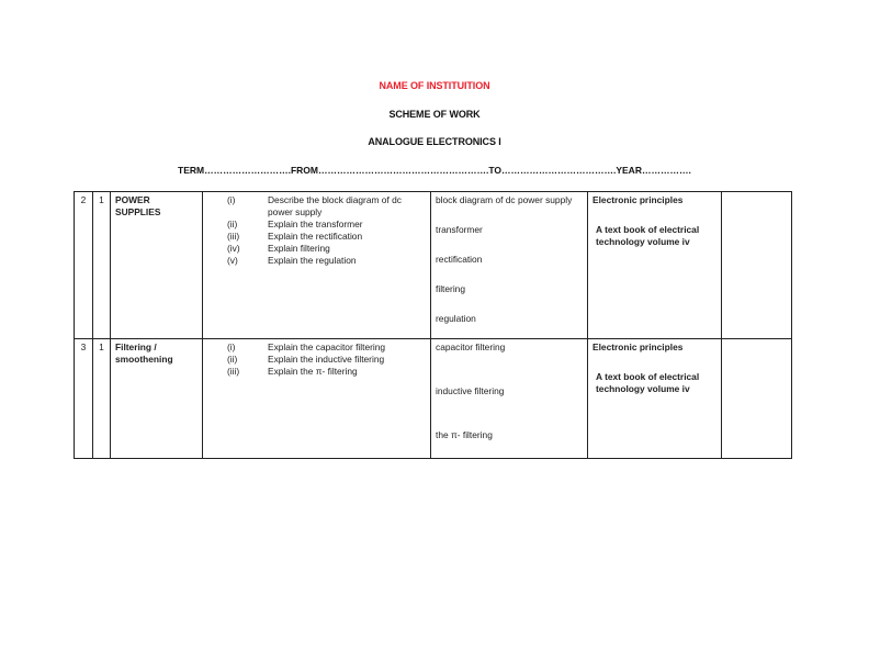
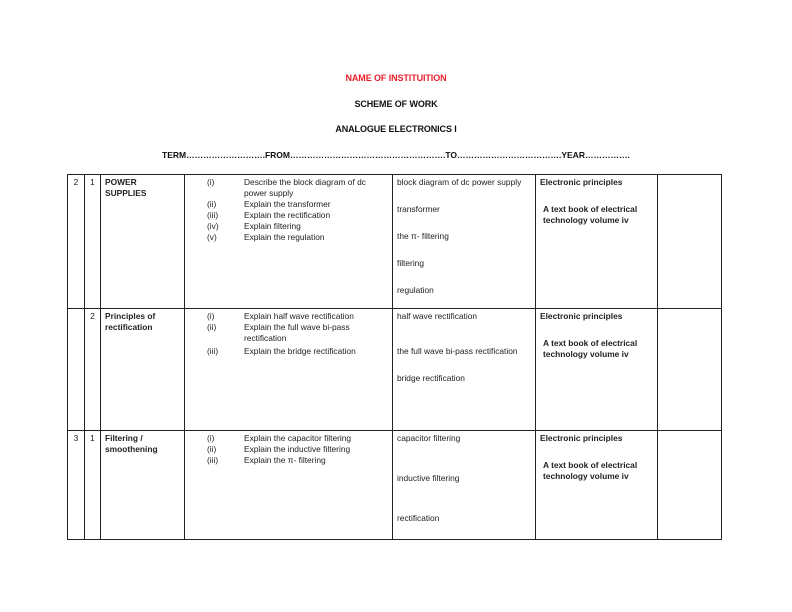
  NAME OF INSTITUITION
  SCHEME OF WORK
  ANALOGUE ELECTRONICS I
  TERM……………………….FROM……………………………………………….TO……………………………….YEAR…………….
- 2	1	POWER SUPPLIES	(i) Describe the block diagram of dc power supply (ii) Explain the transformer (iii) Explain the rectification (iv) Explain filtering (v) Explain the regulation	block diagram of dc power supply transformer rectification filtering regulation	Electronic principles A text book of electrical technology volume iv
+ 2	1	POWER SUPPLIES	(i) Describe the block diagram of dc power supply (ii) Explain the transformer (iii) Explain the rectification (iv) Explain filtering (v) Explain the regulation	block diagram of dc power supply transformer the π- filtering filtering regulation	Electronic principles A text book of electrical technology volume iv
+ 	2	Principles of rectification	(i) Explain half wave rectification (ii) Explain the full wave bi-pass rectification (iii) Explain the bridge rectification	half wave rectification the full wave bi-pass rectification bridge rectification	Electronic principles A text book of electrical technology volume iv
- 3	1	Filtering / smoothening	(i) Explain the capacitor filtering (ii) Explain the inductive filtering (iii) Explain the π- filtering	capacitor filtering inductive filtering the π- filtering	Electronic principles A text book of electrical technology volume iv
+ 3	1	Filtering / smoothening	(i) Explain the capacitor filtering (ii) Explain the inductive filtering (iii) Explain the π- filtering	capacitor filtering inductive filtering rectification	Electronic principles A text book of electrical technology volume iv
